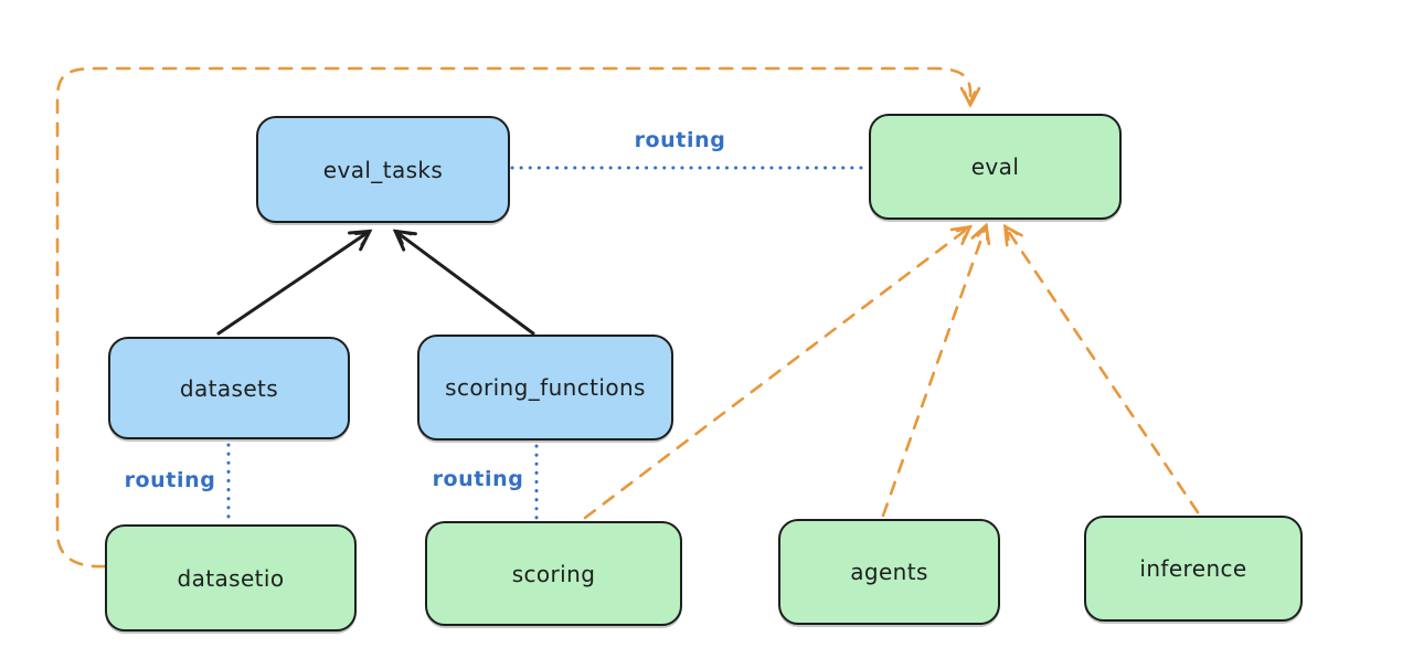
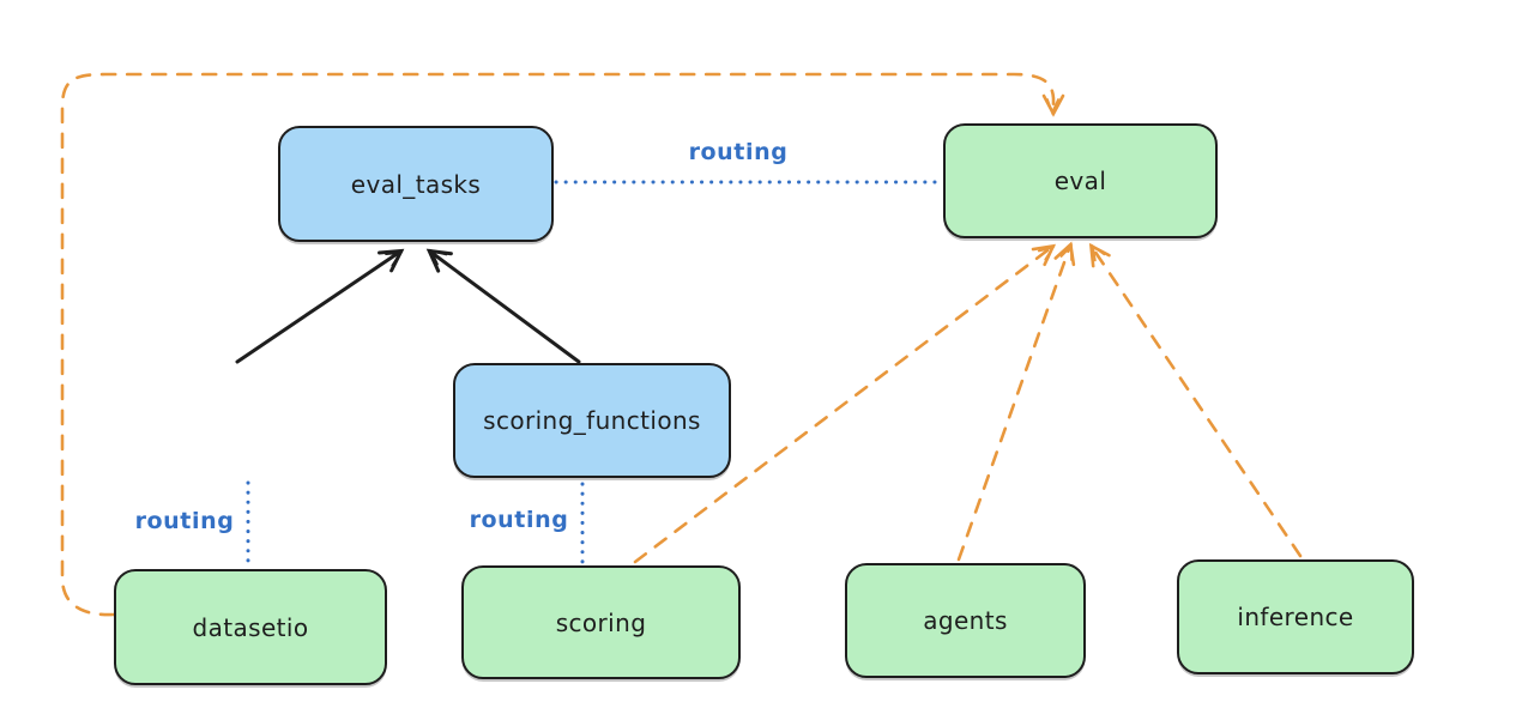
  eval_tasks
  eval
- datasets
  scoring_functions
  datasetio
  scoring
  agents
  inference
  routing
  routing
  routing
